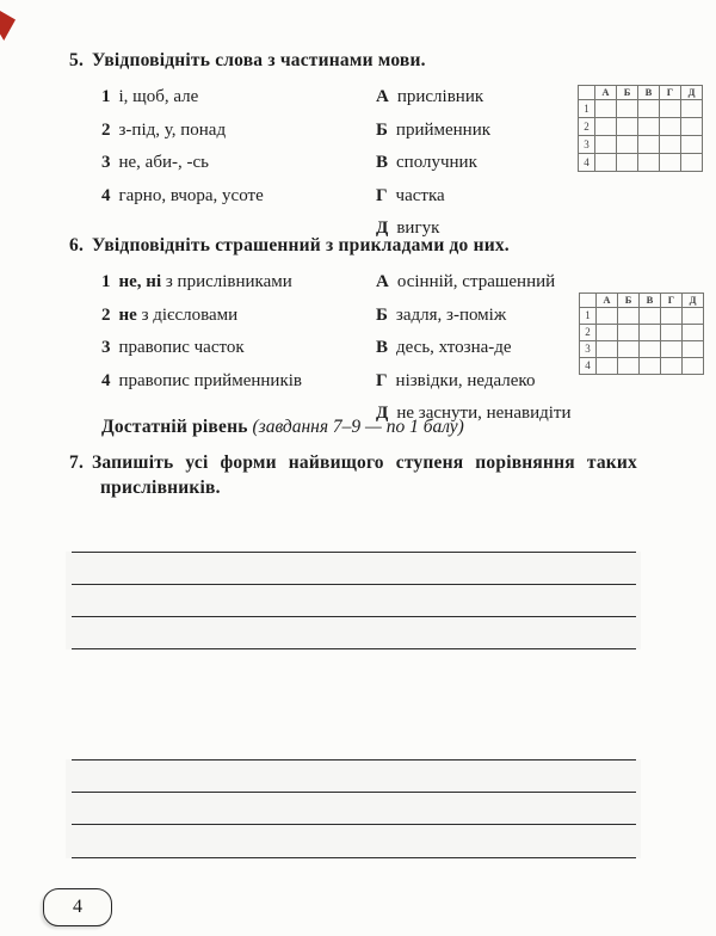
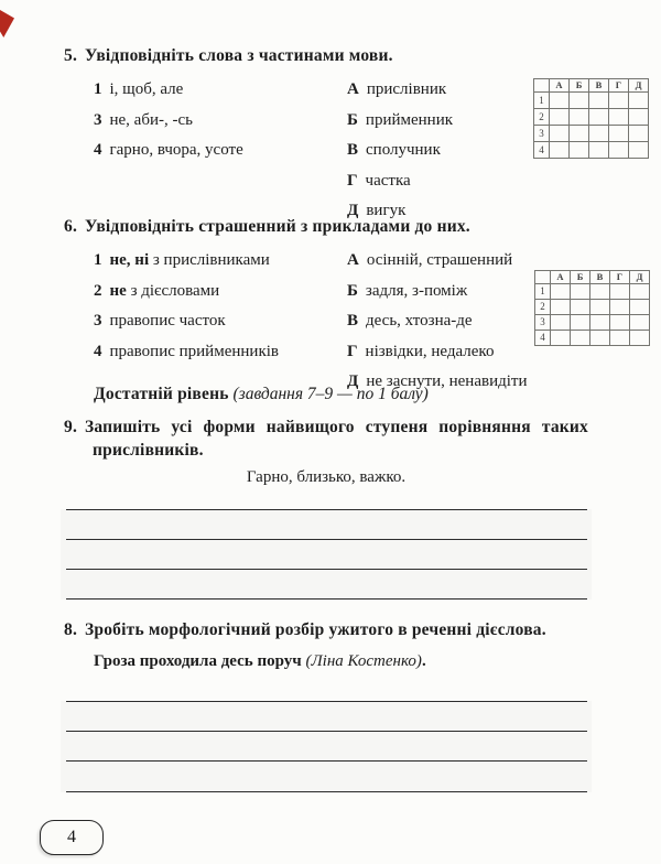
  5. Увідповідніть слова з частинами мови.
  1 і, щоб, але
- 2 з-під, у, понад
  3 не, аби-, -сь
  4 гарно, вчора, усоте
  А прислівник
  Б прийменник
  В сполучник
  Г частка
  Д вигук
  	А	Б	В	Г	Д
  1
  2
  3
  4
  6. Увідповідніть страшенний з прикладами до них.
  1 не, ні з прислівниками
  2 не з дієсловами
  3 правопис часток
  4 правопис прийменників
  А осінній, страшенний
  Б задля, з-поміж
  В десь, хтозна-де
  Г нізвідки, недалеко
  Д не заснути, ненавидіти
  	А	Б	В	Г	Д
  1
  2
  3
  4
  Достатній рівень (завдання 7–9 — по 1 балу)
- 7. Запишіть усі форми найвищого ступеня порівняння таких прислівників.
+ 9. Запишіть усі форми найвищого ступеня порівняння таких прислівників.
+ Гарно, близько, важко.
+ 8. Зробіть морфологічний розбір ужитого в реченні дієслова.
+ Гроза проходила десь поруч (Ліна Костенко).
  4
